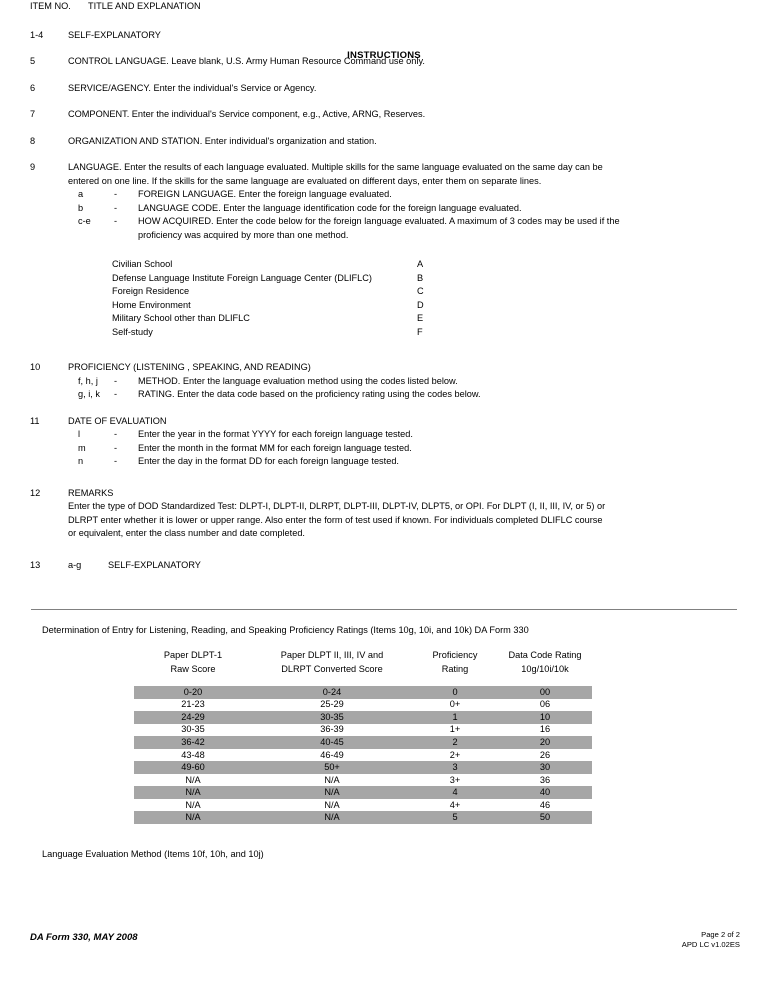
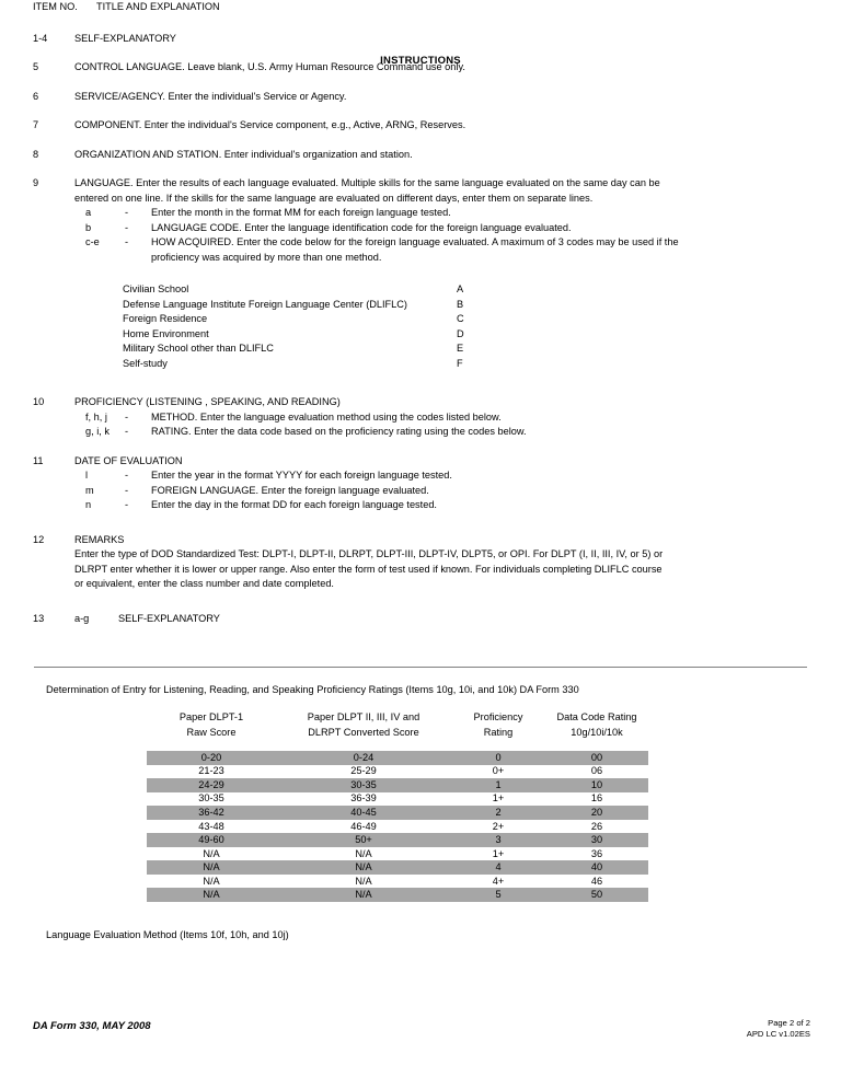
  INSTRUCTIONS
  ITEM NO.
  TITLE AND EXPLANATION
  1-4
  SELF-EXPLANATORY
  5
  CONTROL LANGUAGE. Leave blank, U.S. Army Human Resource Command use only.
  6
  SERVICE/AGENCY. Enter the individual's Service or Agency.
  7
  COMPONENT. Enter the individual's Service component, e.g., Active, ARNG, Reserves.
  8
  ORGANIZATION AND STATION. Enter individual's organization and station.
  9
  LANGUAGE. Enter the results of each language evaluated. Multiple skills for the same language evaluated on the same day can be
  entered on one line. If the skills for the same language are evaluated on different days, enter them on separate lines.
  a
  -
- FOREIGN LANGUAGE. Enter the foreign language evaluated.
+ Enter the month in the format MM for each foreign language tested.
  b
  -
  LANGUAGE CODE. Enter the language identification code for the foreign language evaluated.
  c-e
  -
  HOW ACQUIRED. Enter the code below for the foreign language evaluated. A maximum of 3 codes may be used if the
  proficiency was acquired by more than one method.
  Civilian School
  A
  Defense Language Institute Foreign Language Center (DLIFLC)
  B
  Foreign Residence
  C
  Home Environment
  D
  Military School other than DLIFLC
  E
  Self-study
  F
  10
  PROFICIENCY (LISTENING , SPEAKING, AND READING)
  f, h, j
  -
  METHOD. Enter the language evaluation method using the codes listed below.
  g, i, k
  -
  RATING. Enter the data code based on the proficiency rating using the codes below.
  11
  DATE OF EVALUATION
  l
  -
  Enter the year in the format YYYY for each foreign language tested.
  m
  -
- Enter the month in the format MM for each foreign language tested.
+ FOREIGN LANGUAGE. Enter the foreign language evaluated.
  n
  -
  Enter the day in the format DD for each foreign language tested.
  12
  REMARKS
  Enter the type of DOD Standardized Test: DLPT-I, DLPT-II, DLRPT, DLPT-III, DLPT-IV, DLPT5, or OPI. For DLPT (I, II, III, IV, or 5) or
- DLRPT enter whether it is lower or upper range. Also enter the form of test used if known. For individuals completed DLIFLC course
+ DLRPT enter whether it is lower or upper range. Also enter the form of test used if known. For individuals completing DLIFLC course
  or equivalent, enter the class number and date completed.
  13
  a-g SELF-EXPLANATORY
  Determination of Entry for Listening, Reading, and Speaking Proficiency Ratings (Items 10g, 10i, and 10k) DA Form 330
  Paper DLPT-1
  Raw Score
  Paper DLPT II, III, IV and
  DLRPT Converted Score
  Proficiency
  Rating
  Data Code Rating
  10g/10i/10k
  0-20	0-24	0	00
  21-23	25-29	0+	06
  24-29	30-35	1	10
  30-35	36-39	1+	16
  36-42	40-45	2	20
  43-48	46-49	2+	26
  49-60	50+	3	30
- N/A	N/A	3+	36
+ N/A	N/A	1+	36
  N/A	N/A	4	40
  N/A	N/A	4+	46
  N/A	N/A	5	50
  Language Evaluation Method (Items 10f, 10h, and 10j)
  DA Form 330, MAY 2008
  Page 2 of 2
  APD LC v1.02ES
